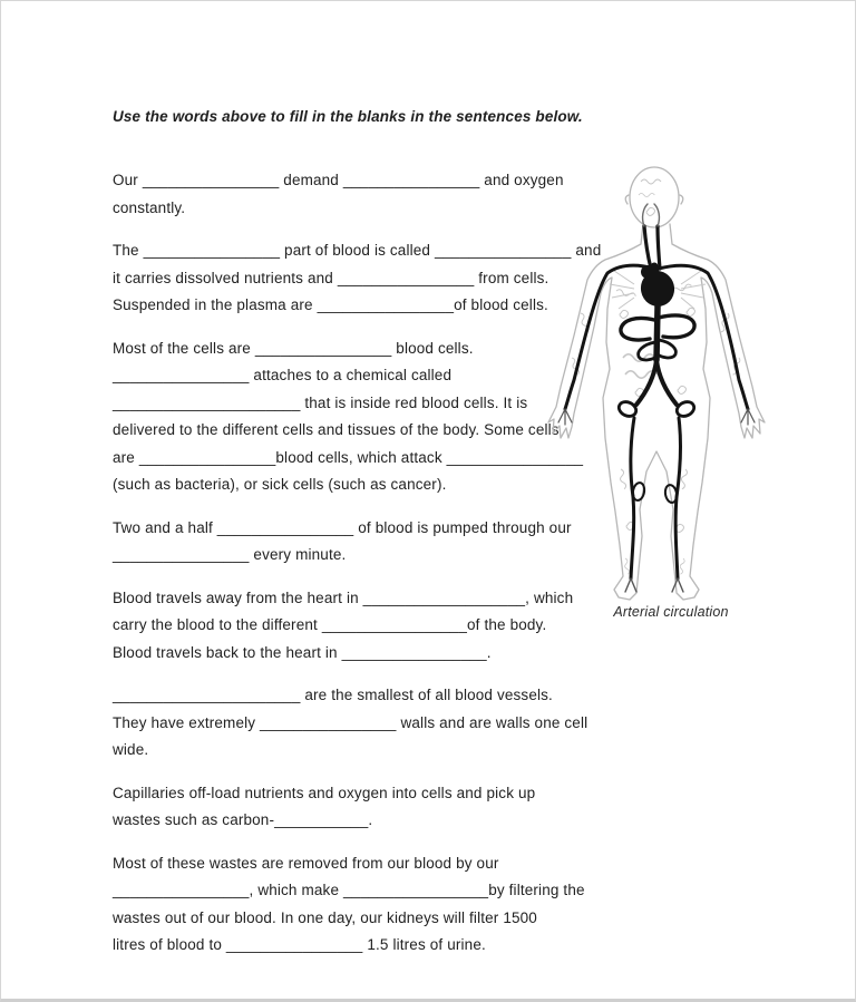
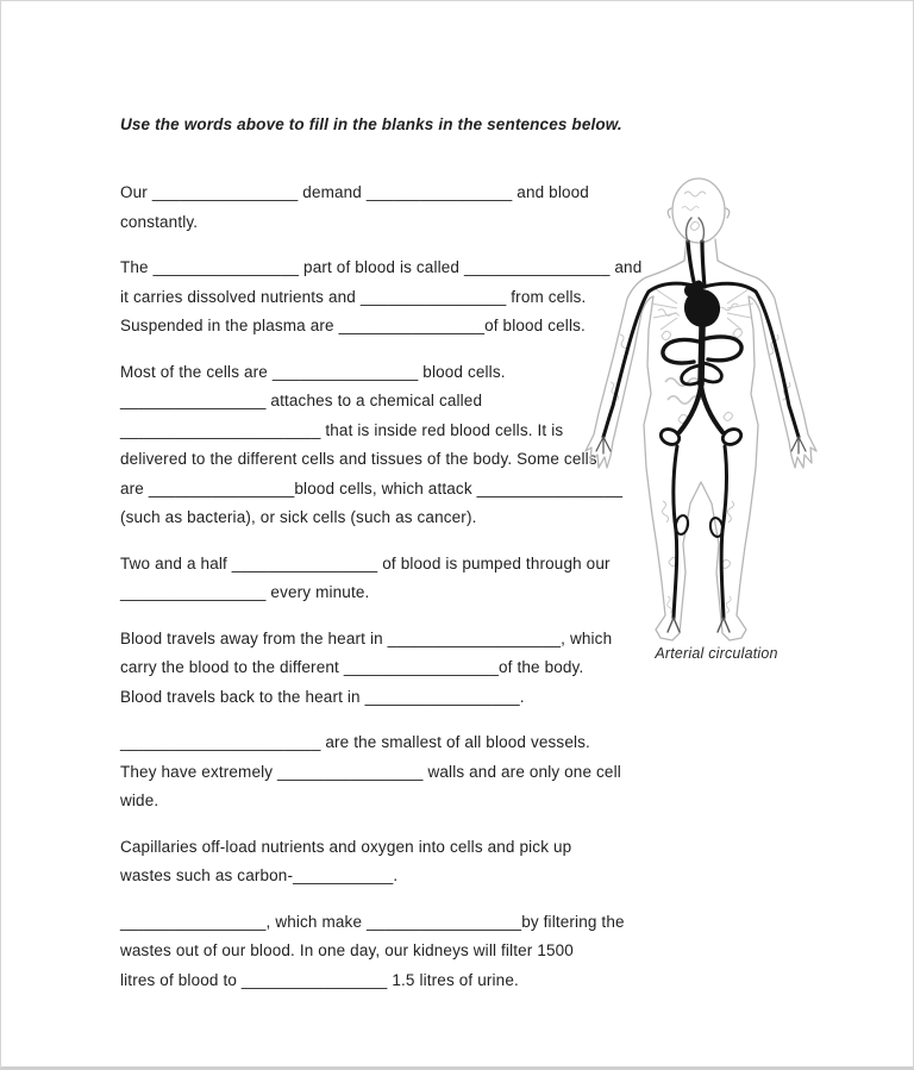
  Use the words above to fill in the blanks in the sentences below.
- Our ________________ demand ________________ and oxygen
+ Our ________________ demand ________________ and blood
  constantly.
  The ________________ part of blood is called ________________ an
  it carries dissolved nutrients and ________________ from cells.
  Suspended in the plasma are ________________of blood cells.
  Most of the cells are ________________ blood cells.
  ________________ attaches to a chemical called
  ______________________ that is inside red blood cells. It is
  delivered to the different cells and tissues of the body. Some cell
  are ________________blood cells, which attack ________________
  (such as bacteria), or sick cells (such as cancer).
  Two and a half ________________ of blood is pumped through our
  ________________ every minute.
  Blood travels away from the heart in ___________________, which
  carry the blood to the different _________________of the body.
  Blood travels back to the heart in _________________.
  ______________________ are the smallest of all blood vessels.
- They have extremely ________________ walls and are walls one cell
+ They have extremely ________________ walls and are only one cell
  wide.
  Capillaries off-load nutrients and oxygen into cells and pick up
  wastes such as carbon-___________.
- Most of these wastes are removed from our blood by our
  ________________, which make _________________by filtering the
  wastes out of our blood. In one day, our kidneys will filter 1500
  litres of blood to ________________ 1.5 litres of urine.
  Arterial circulation
